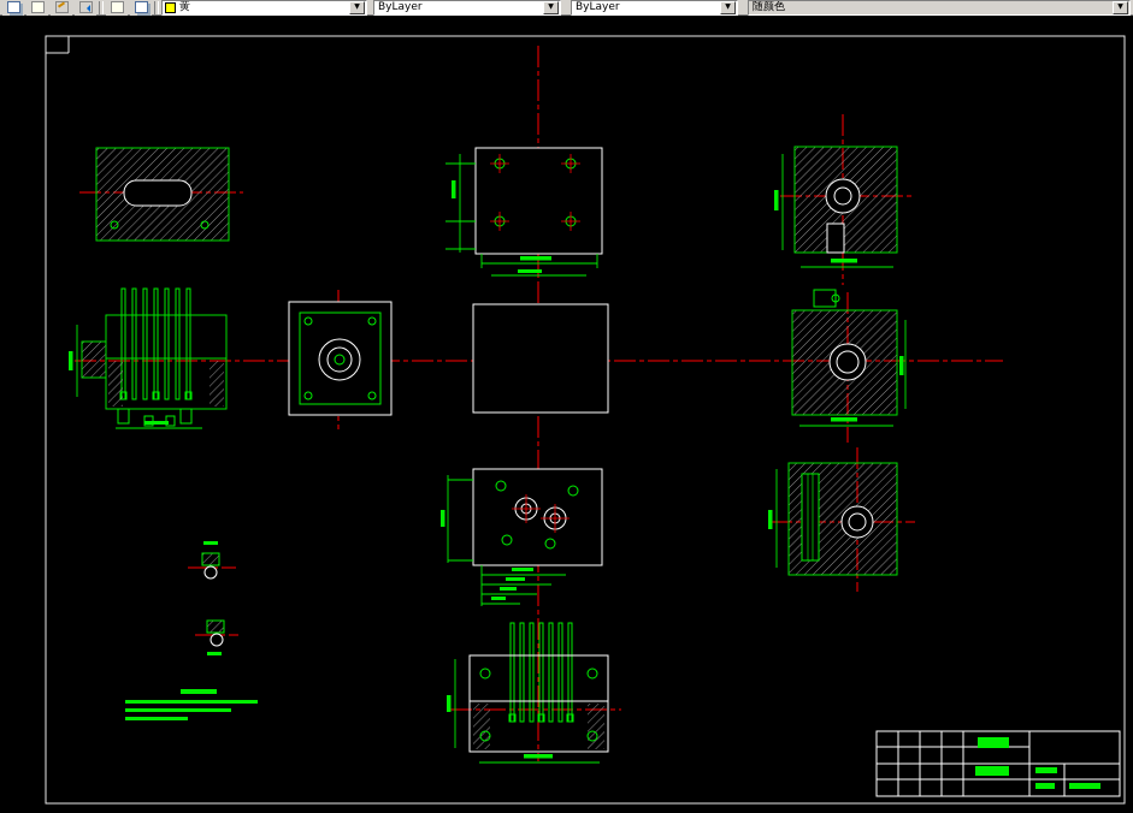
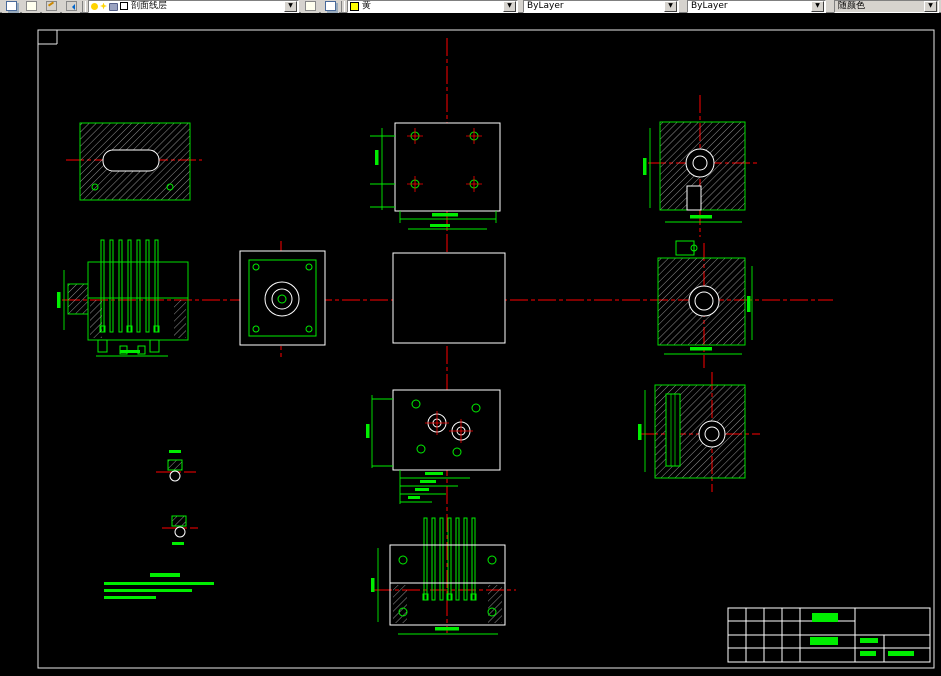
+ 剖面线层
  黄
  ByLayer
  ByLayer
  随颜色
